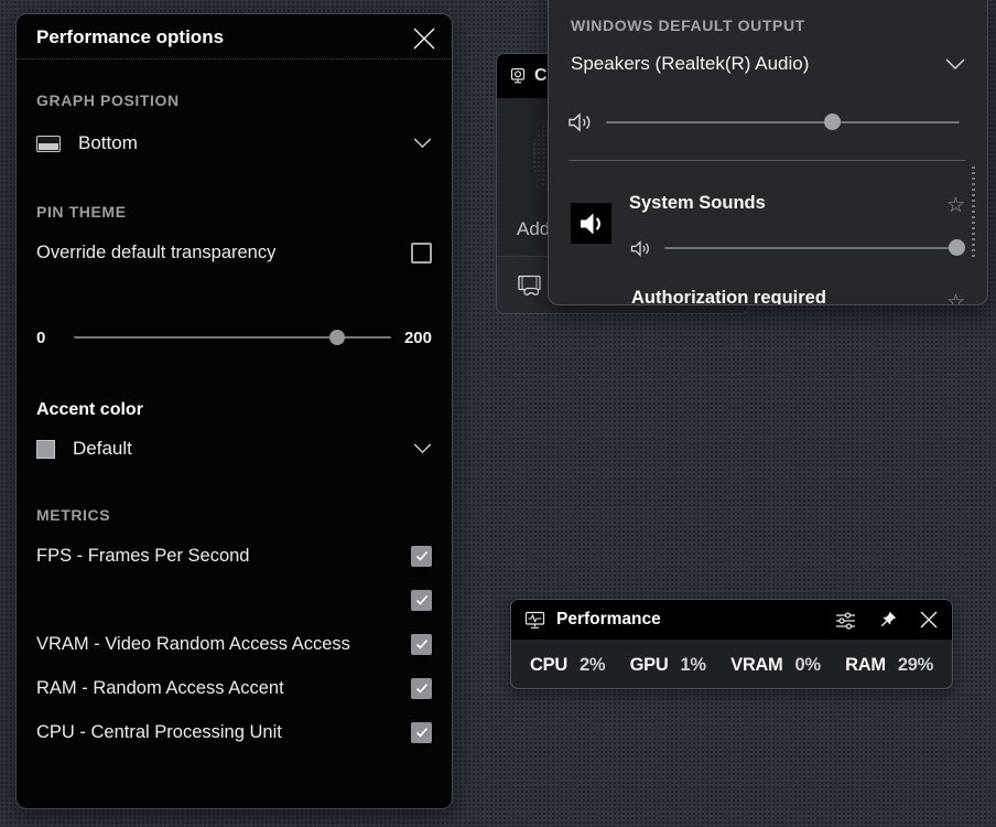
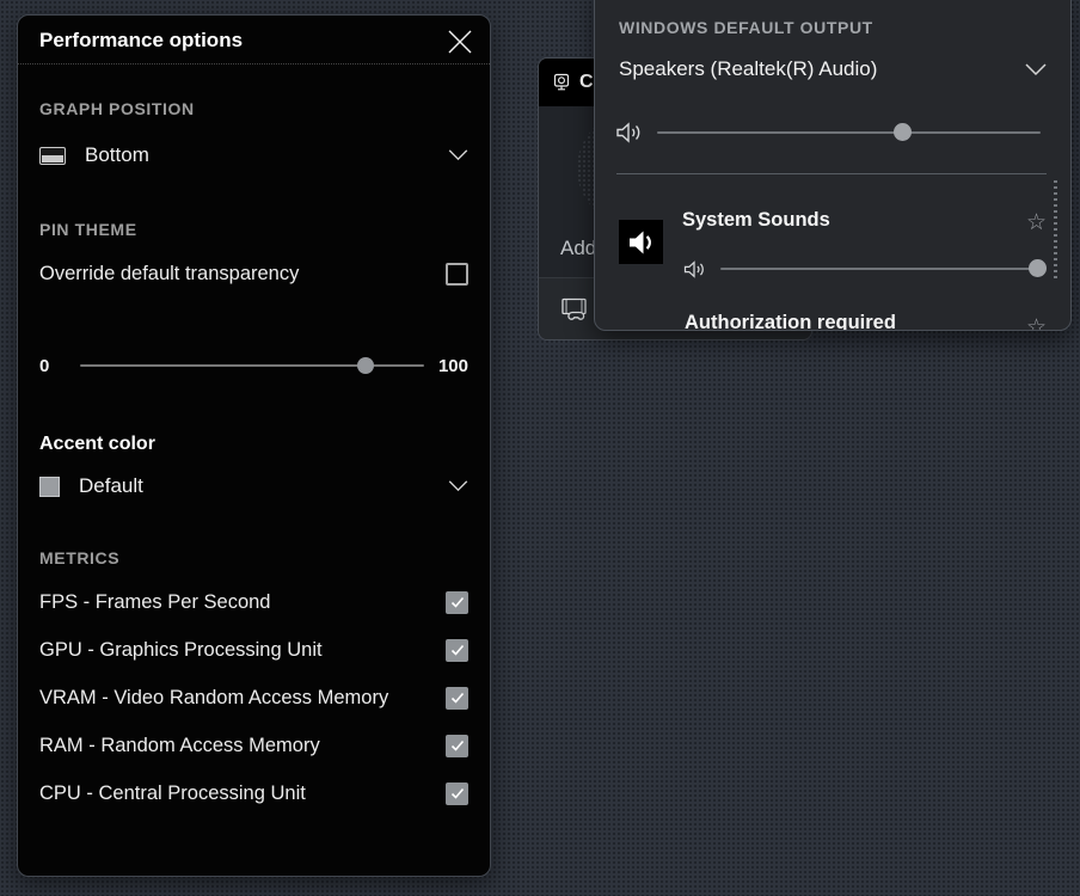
  C
  Add
  WINDOWS DEFAULT OUTPUT
  Speakers (Realtek(R) Audio)
  System Sounds
  ☆
  Authorization required
  ☆
  Performance options
  GRAPH POSITION
  Bottom
  PIN THEME
  Override default transparency
  0
- 200
+ 100
  Accent color
  Default
  METRICS
  FPS - Frames Per Second
+ GPU - Graphics Processing Unit
- VRAM - Video Random Access Access
+ VRAM - Video Random Access Memory
- RAM - Random Access Accent
+ RAM - Random Access Memory
  CPU - Central Processing Unit
- Performance
- CPU
- 2%
- GPU
- 1%
- VRAM
- 0%
- RAM
- 29%
